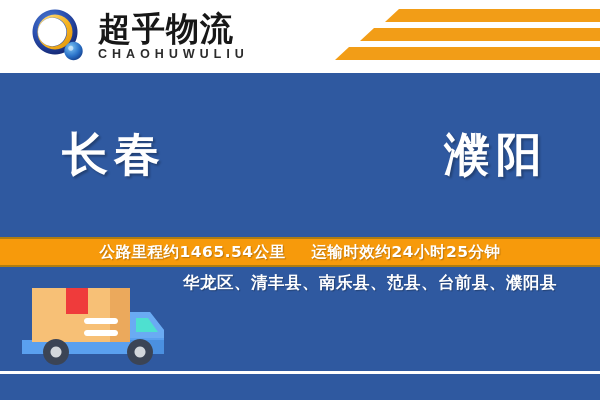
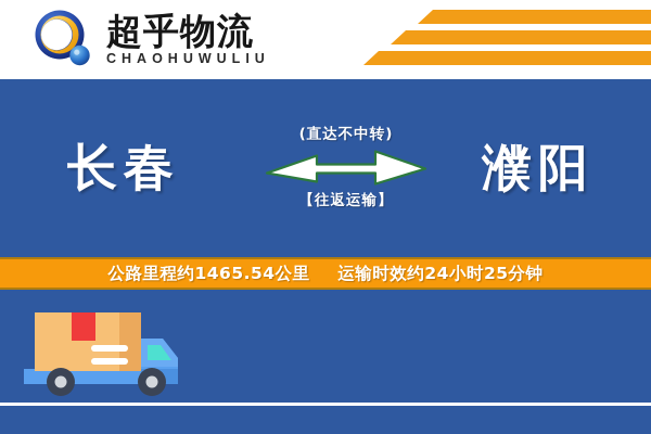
  超乎物流
  CHAOHUWULIU
  长春
+ (直达不中转)
+ 【往返运输】
  濮阳
  公路里程约1465.54公里 运输时效约24小时25分钟
- 华龙区、清丰县、南乐县、范县、台前县、濮阳县
